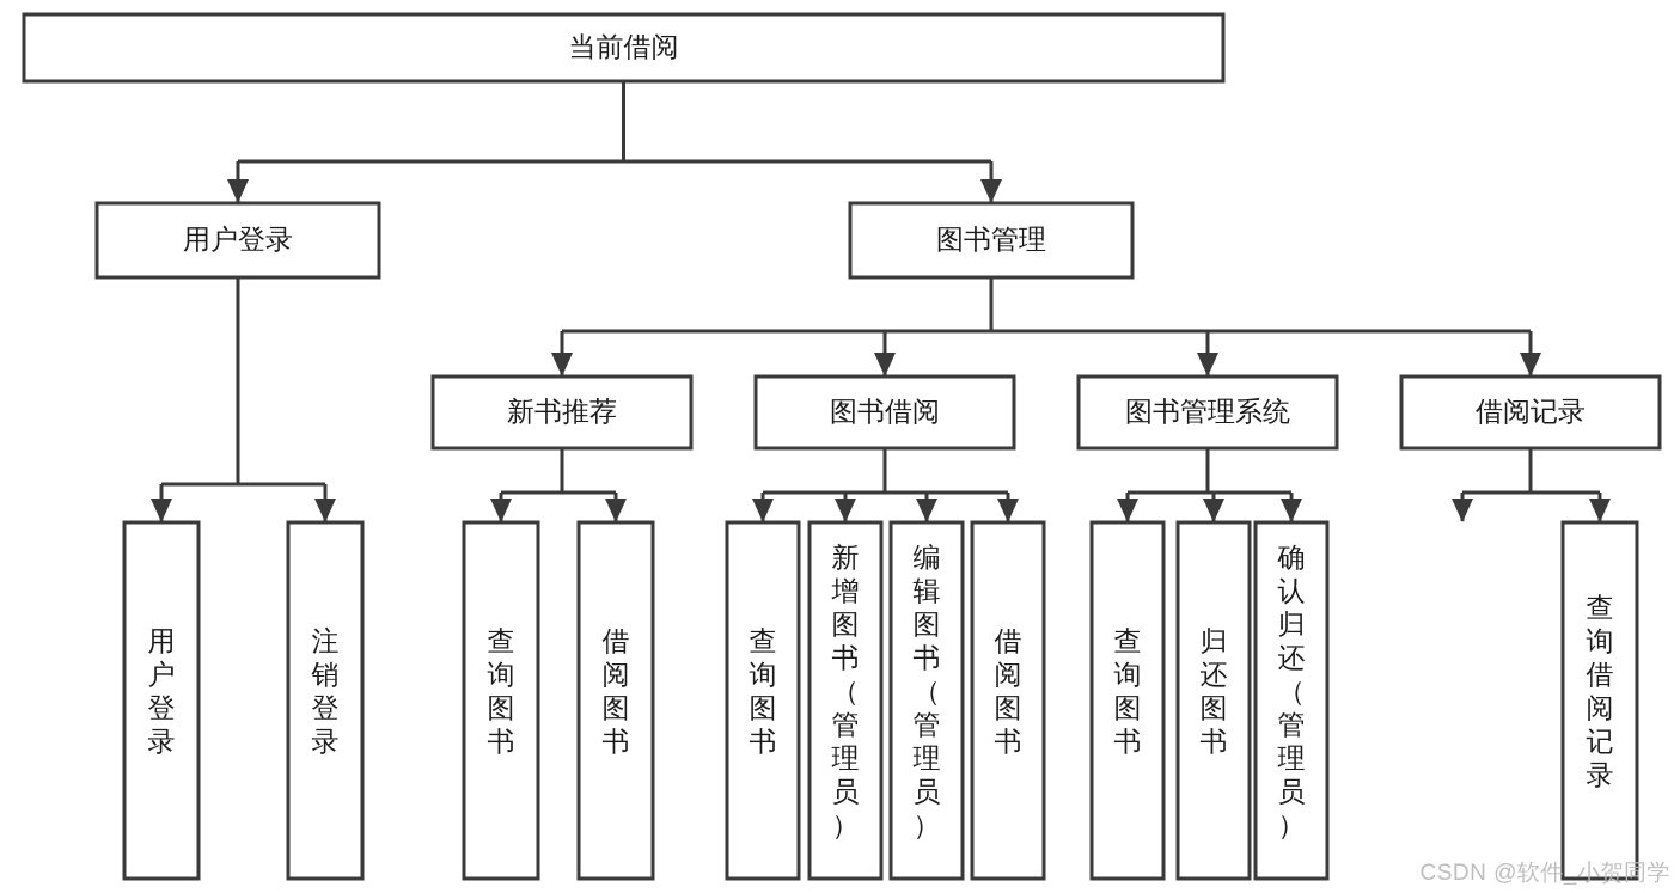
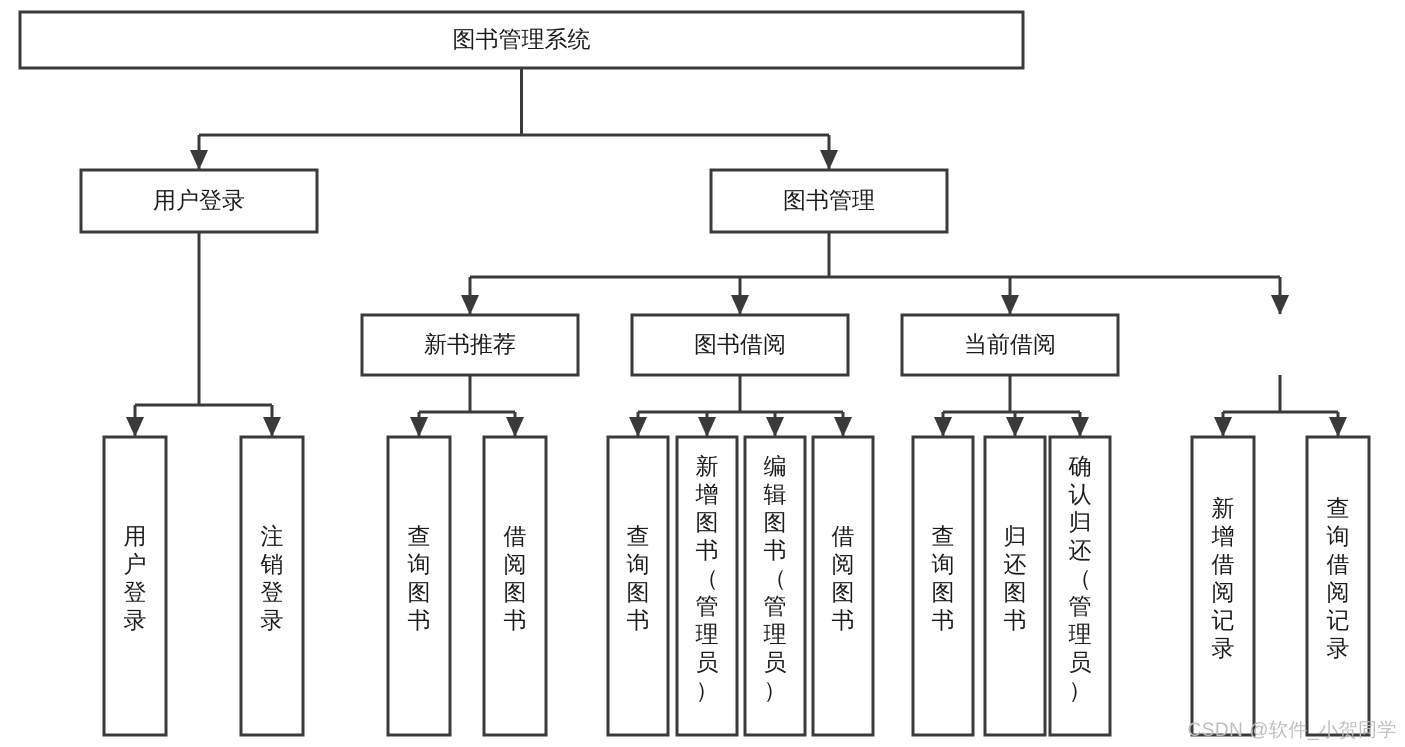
- 当前借阅
+ 图书管理系统
  用户登录
  图书管理
  新书推荐
  图书借阅
- 图书管理系统
+ 当前借阅
- 借阅记录
  用户登录
  注销登录
  查询图书
  借阅图书
  查询图书
  新增图书（管理员）
  编辑图书（管理员）
  借阅图书
  查询图书
  归还图书
  确认归还（管理员）
+ 新增借阅记录
  查询借阅记录
  CSDN @软件_小贺同学
